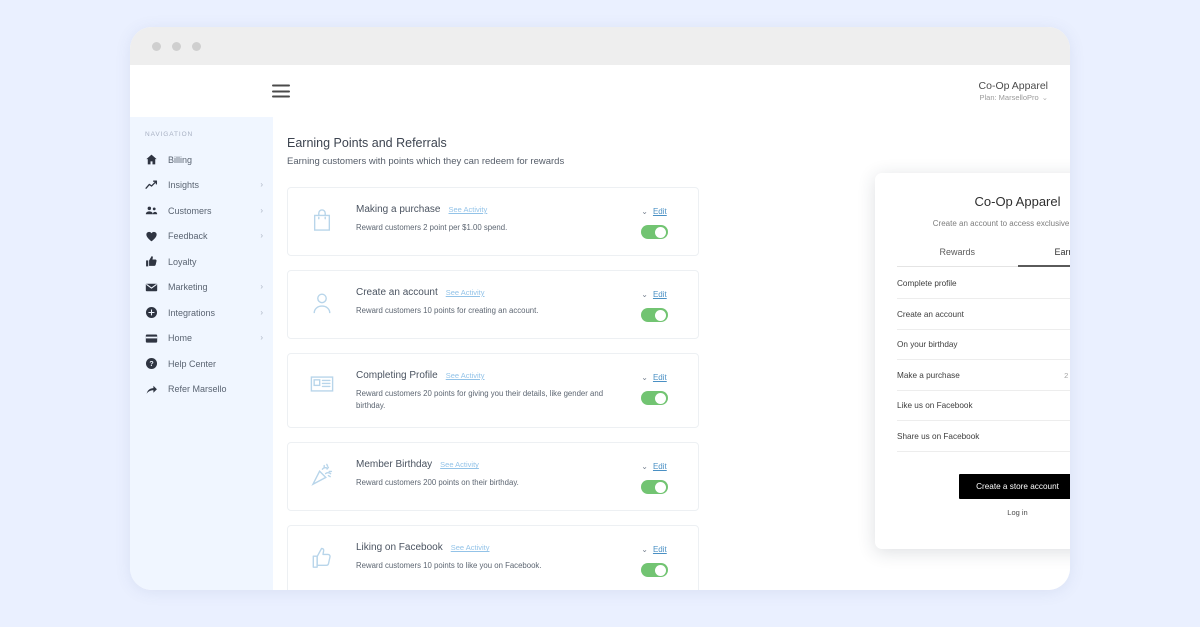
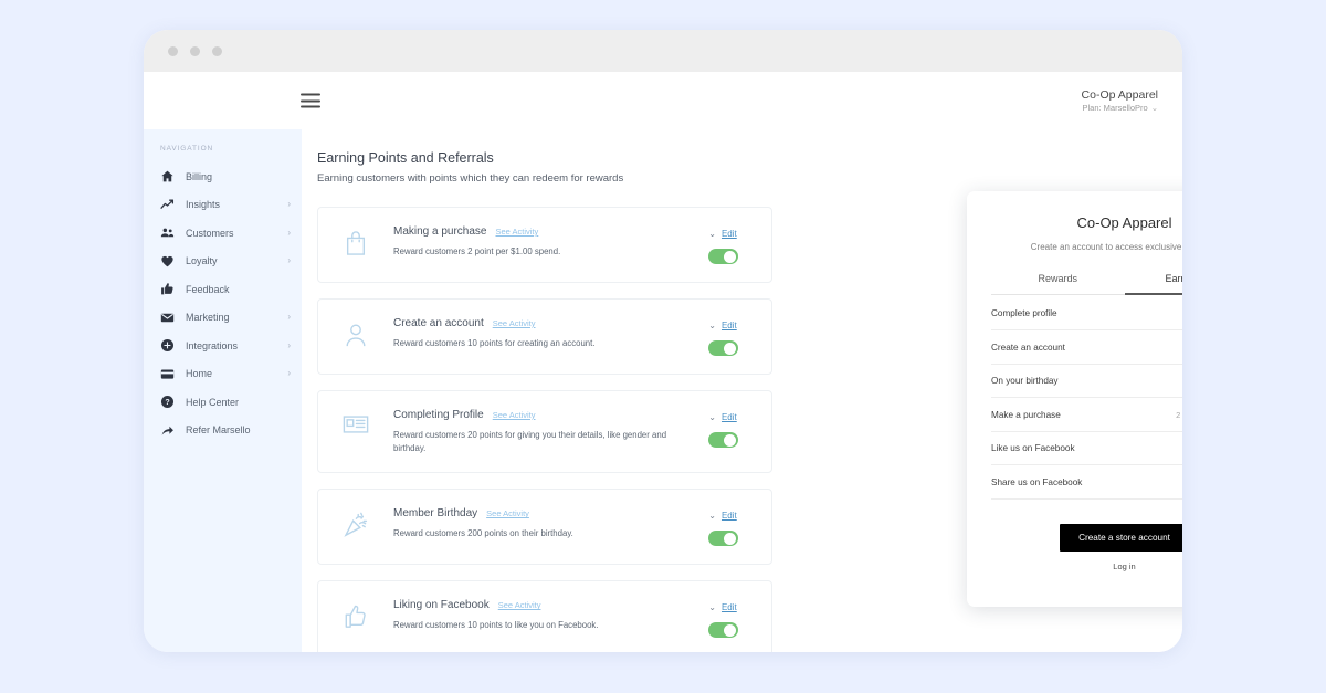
  Co-Op Apparel
  Plan: MarselloPro ⌄
  Billing
  Insights
  ›
  Customers
  ›
- Feedback
+ Loyalty
  ›
- Loyalty
+ Feedback
  Marketing
  ›
  Integrations
  ›
  Home
  ›
  Help Center
  Refer Marsello
  Earning Points and Referrals
  Earning customers with points which they can redeem for rewards
  Making a purchase
  See Activity
  Reward customers 2 point per $1.00 spend.
  ⌄
  Edit
  Create an account
  See Activity
  Reward customers 10 points for creating an account.
  ⌄
  Edit
  Completing Profile
  See Activity
  Reward customers 20 points for giving you their details, like gender and birthday.
  ⌄
  Edit
  Member Birthday
  See Activity
  Reward customers 200 points on their birthday.
  ⌄
  Edit
  Liking on Facebook
  See Activity
  Reward customers 10 points to like you on Facebook.
  ⌄
  Edit
  Co-Op Apparel
  Create an account to access exclusive
  Rewards
  Complete profile
  Create an account
  On your birthday
  Make a purchase
  Like us on Facebook
  Share us on Facebook
  Create a store account
  Log in
